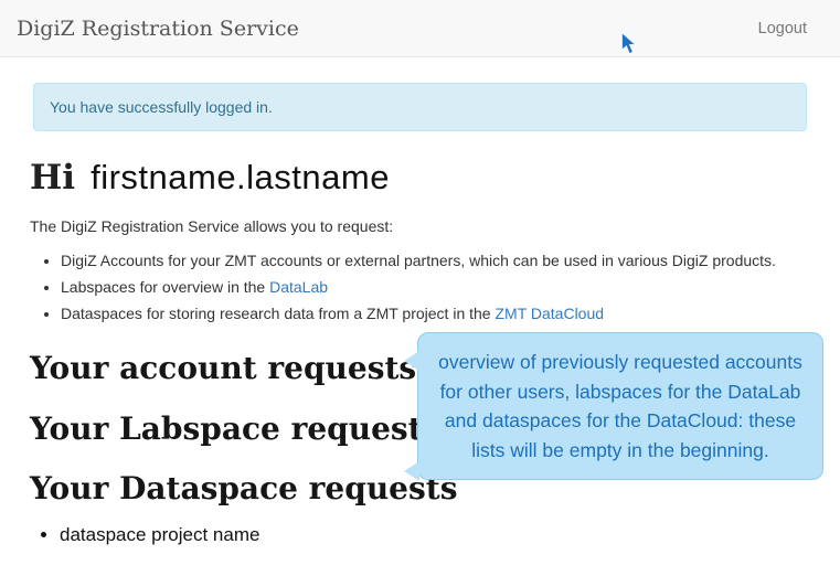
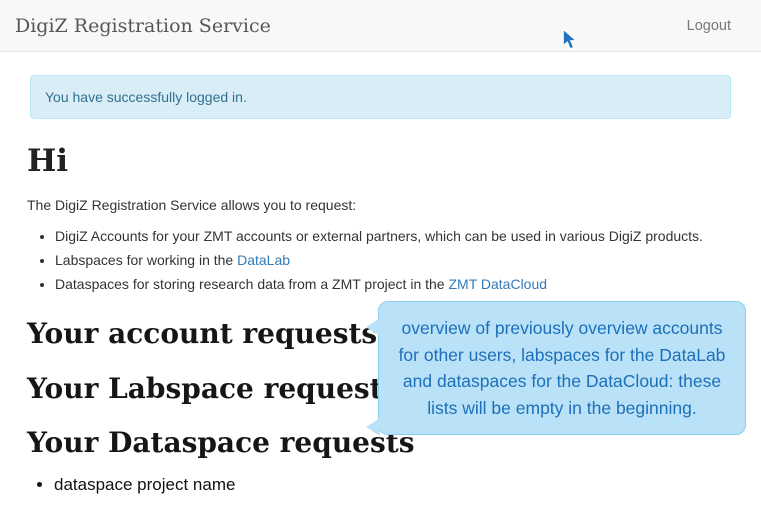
  DigiZ Registration Service
  Logout
  You have successfully logged in.
  Hi
- firstname.lastname
  The DigiZ Registration Service allows you to request:
  DigiZ Accounts for your ZMT accounts or external partners, which can be used in various DigiZ products.
- Labspaces for overview in the DataLab
+ Labspaces for working in the DataLab
  Dataspaces for storing research data from a ZMT project in the ZMT DataCloud
  Your account requests
  Your Labspace request
  Your Dataspace requests
  dataspace project name
- overview of previously requested accounts for other users, labspaces for the DataLab and dataspaces for the DataCloud: these lists will be empty in the beginning.
+ overview of previously overview accounts for other users, labspaces for the DataLab and dataspaces for the DataCloud: these lists will be empty in the beginning.
